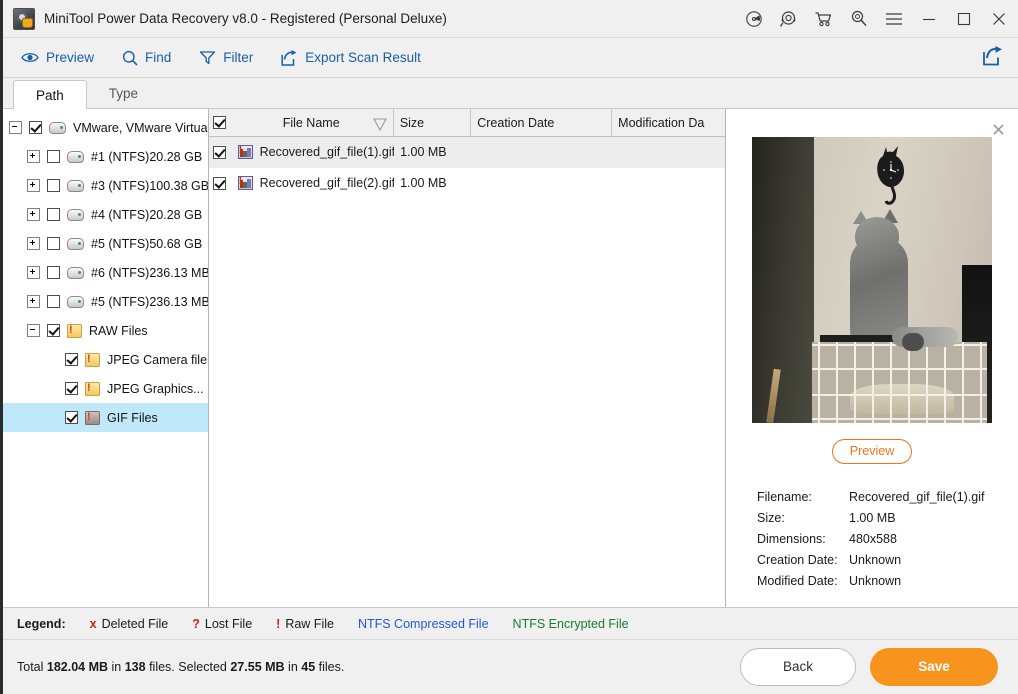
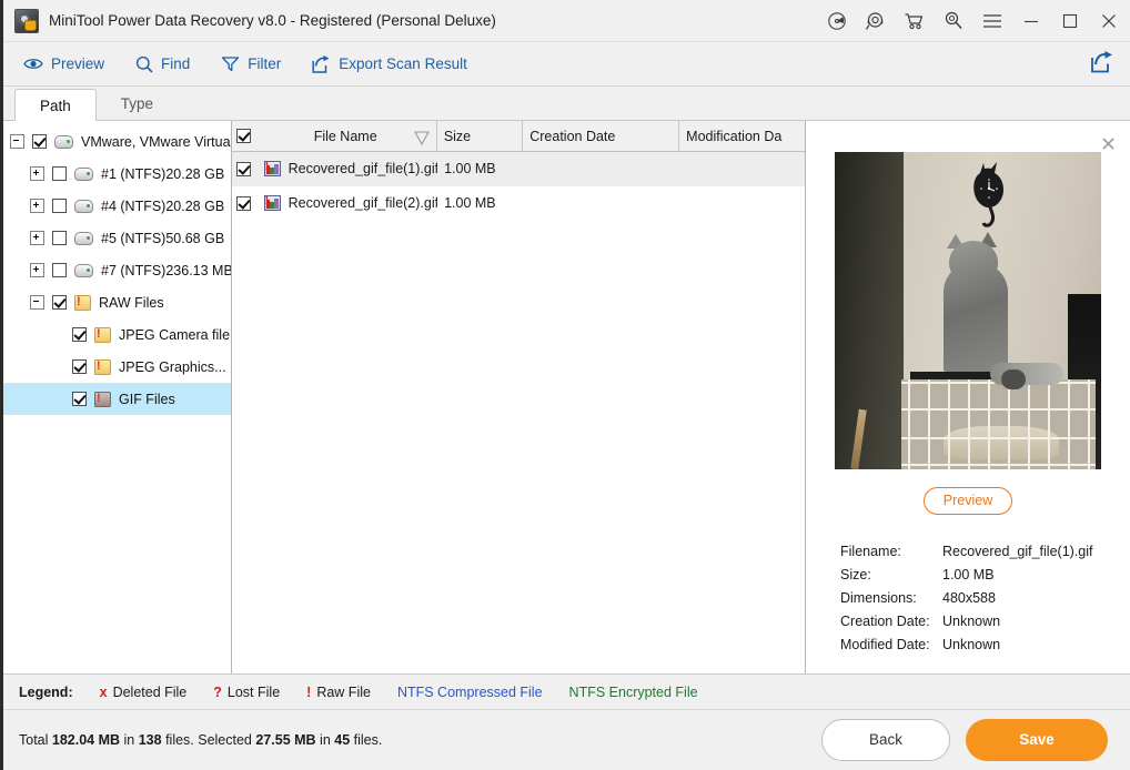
  MiniTool Power Data Recovery v8.0 - Registered (Personal Deluxe)
  Preview
  Find
  Filter
  Export Scan Result
  Path
  Type
  VMware, VMware Virtua
  #1 (NTFS)20.28 GB
- #3 (NTFS)100.38 GB
  #4 (NTFS)20.28 GB
  #5 (NTFS)50.68 GB
- #6 (NTFS)236.13 MB
- #5 (NTFS)236.13 MB
+ #7 (NTFS)236.13 MB
  RAW Files
  JPEG Camera file
  JPEG Graphics...
  GIF Files
  File Name
  Size
  Creation Date
  Modification Da
  !
  Recovered_gif_file(1).gif
  1.00 MB
  !
  Recovered_gif_file(2).gif
  1.00 MB
  Preview
  Filename:
  Recovered_gif_file(1).gif
  Size:
  1.00 MB
  Dimensions:
  480x588
  Creation Date:
  Unknown
  Modified Date:
  Unknown
  Legend:
  x
  Deleted File
  ?
  Lost File
  !
  Raw File
  NTFS Compressed File
  NTFS Encrypted File
  Total 182.04 MB in 138 files. Selected 27.55 MB in 45 files.
  Back
  Save
